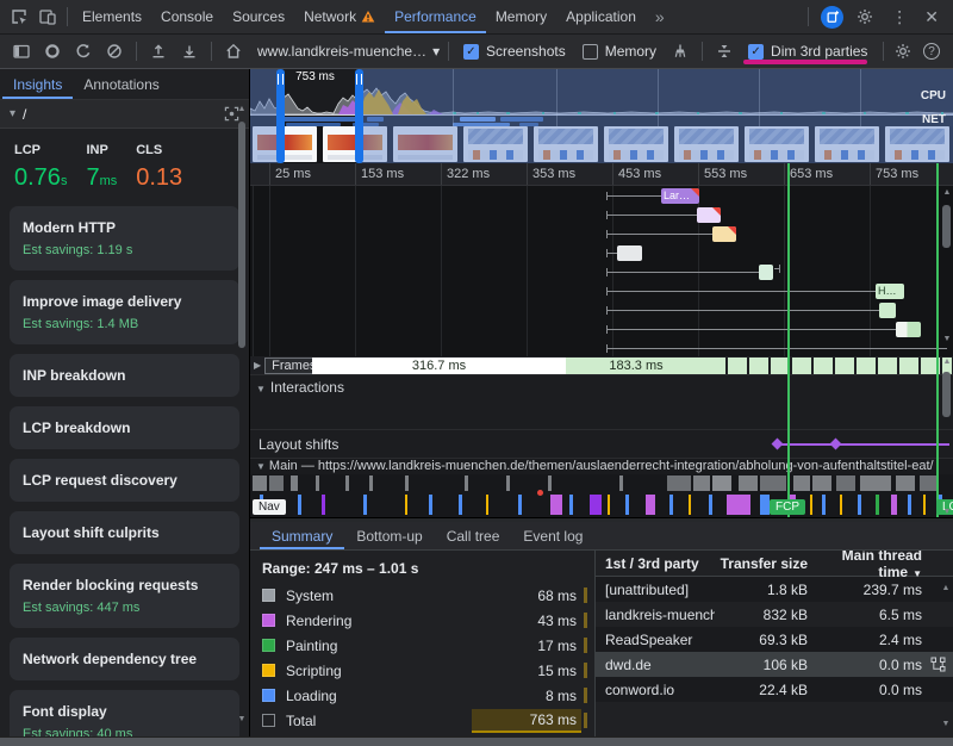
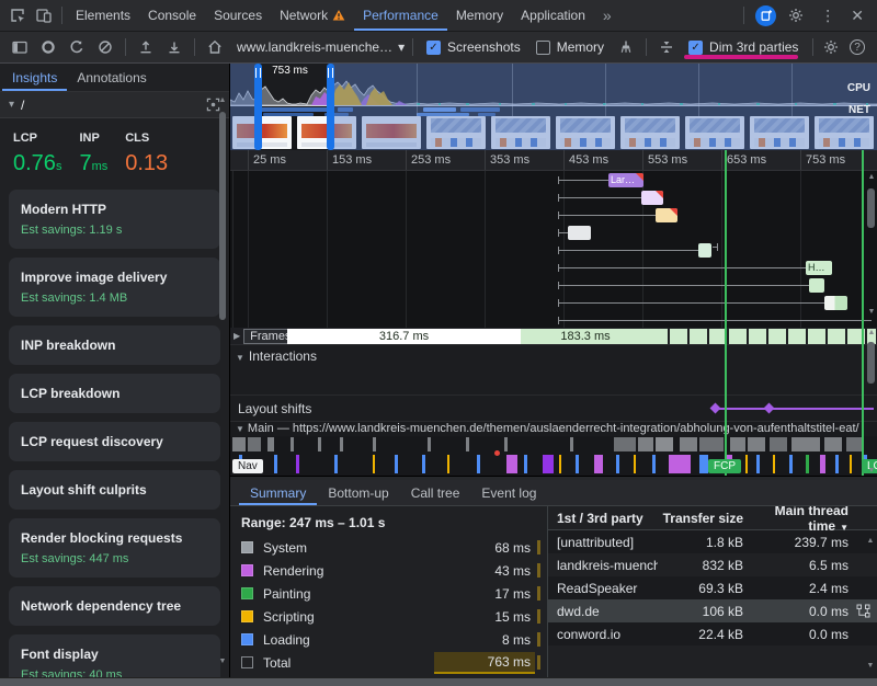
  Elements
  Console
  Sources
  Network
  Performance
  Memory
  Application
  »
  ⋮
  ✕
  www.landkreis-muenche…
  ▾
  ✓
  Screenshots
  Memory
  ✓
  Dim 3rd parties
  ?
  Insights
  Annotations
  ▾
  /
  LCP
  0.76s
  INP
  7ms
  CLS
  0.13
  Modern HTTP
  Est savings: 1.19 s
  Improve image delivery
  Est savings: 1.4 MB
  INP breakdown
  LCP breakdown
  LCP request discovery
  Layout shift culprits
  Render blocking requests
  Est savings: 447 ms
  Network dependency tree
  Font display
  Est savings: 40 ms
  753 ms
  CPU
  NET
  25 ms
  153 ms
- 322 ms
+ 253 ms
  353 ms
  453 ms
  553 ms
  653 ms
  753 ms
  Lar…
  H…
  ▶
  Frame
  316.7 ms
  183.3 ms
  ▼ Interactions
  Layout shifts
  ▼ Main — https://www.landkreis-muenchen.de/themen/auslaenderrecht-integration/abholun-von-aufenthaltstitel-eat/
  Nav
  FCP
  Summary
  Bottom-up
  Call tree
  Event log
  Range: 247 ms – 1.01 s
  System
  68 ms
  Rendering
  43 ms
  Painting
  17 ms
  Scripting
  15 ms
  Loading
  8 ms
  Total
  763 ms
  1st / 3rd party
  Transfer size
  Main thread time ▼
  [unattributed]
  1.8 kB
  239.7 ms
  landkreis-muench
  832 kB
  6.5 ms
  ReadSpeaker
  69.3 kB
  2.4 ms
  dwd.de
  106 kB
  0.0 ms
  conword.io
  22.4 kB
  0.0 ms
